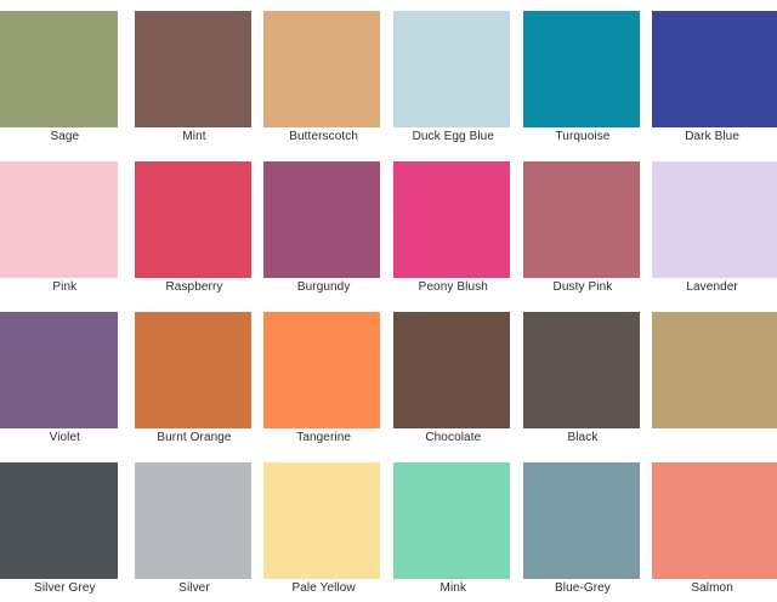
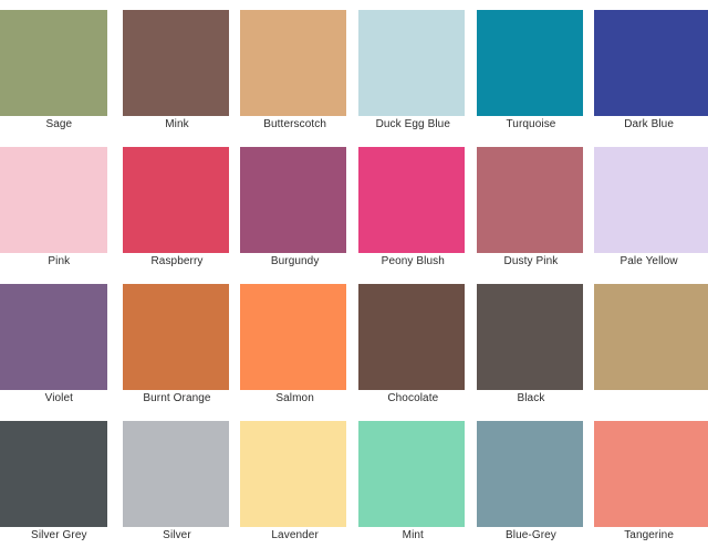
  Sage
- Mint
+ Mink
  Butterscotch
  Duck Egg Blue
  Turquoise
  Dark Blue
  Pink
  Raspberry
  Burgundy
  Peony Blush
  Dusty Pink
- Lavender
+ Pale Yellow
  Violet
  Burnt Orange
- Tangerine
+ Salmon
  Chocolate
  Black
  Silver Grey
  Silver
- Pale Yellow
+ Lavender
- Mink
+ Mint
  Blue-Grey
- Salmon
+ Tangerine
